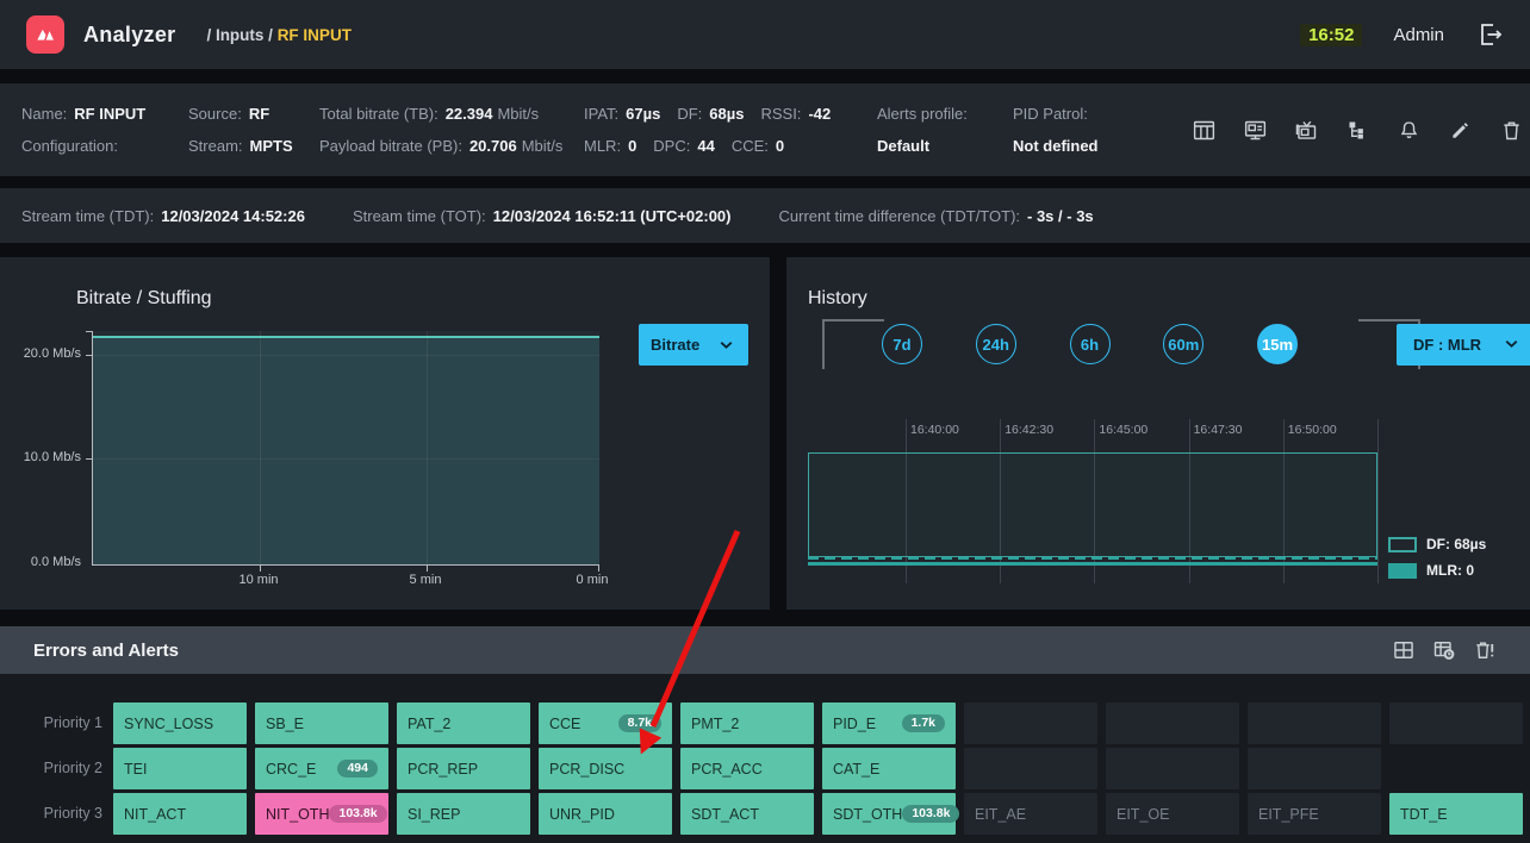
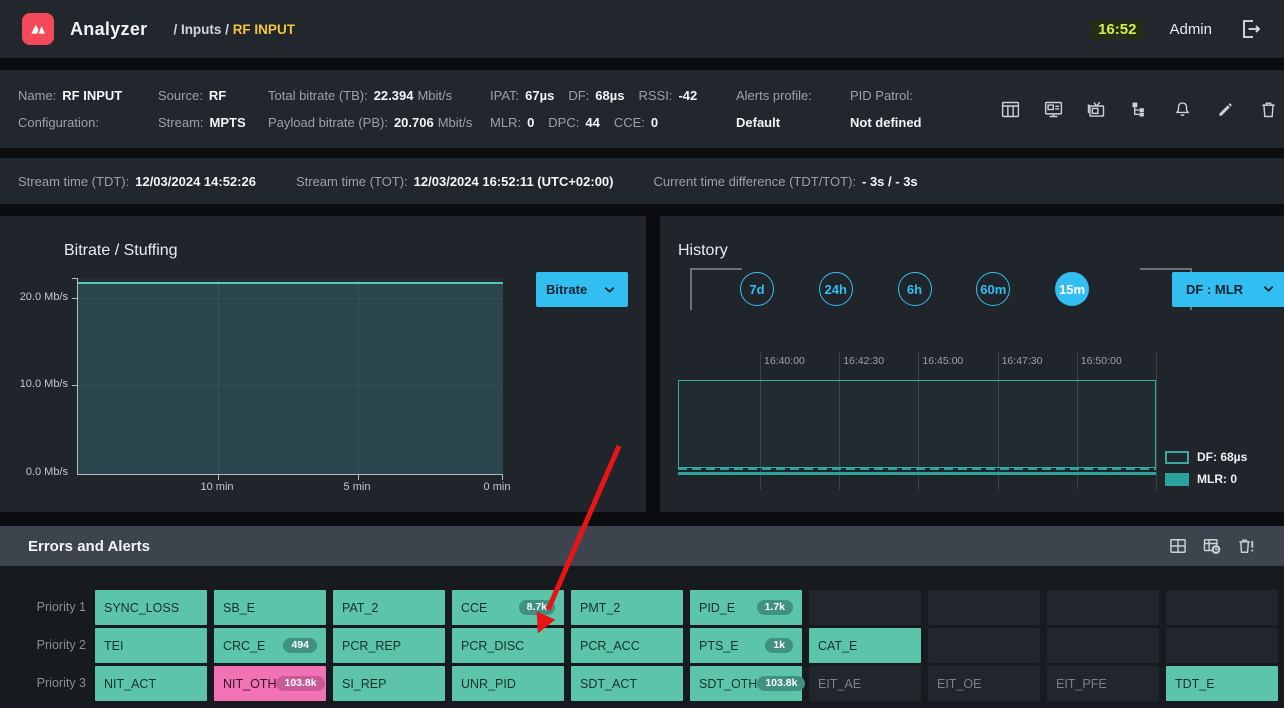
  Analyzer
  / Inputs / RF INPUT
  16:52
  Admin
  Name:
  RF INPUT
  Configuration:
  Source:
  RF
  Stream:
  MPTS
  Total bitrate (TB):
  22.394
  Mbit/s
  Payload bitrate (PB):
  20.706
  Mbit/s
  IPAT:
  67µs
  DF:
  68µs
  RSSI:
  -42
  MLR:
  0
  DPC:
  44
  CCE:
  0
  Alerts profile:
  Default
  PID Patrol:
  Not defined
  Stream time (TDT): 12/03/2024 14:52:26
  Stream time (TOT): 12/03/2024 16:52:11 (UTC+02:00)
  Current time difference (TDT/TOT): - 3s / - 3s
  Bitrate / Stuffing
  20.0 Mb/s
  10.0 Mb/s
  0.0 Mb/s
  10 min
  5 min
  0 min
  Bitrate
  History
  7d
  24h
  6h
  60m
  15m
  DF : MLR
  16:40:00
  16:42:30
  16:45:00
  16:47:30
  16:50:00
  DF: 68µs
  MLR: 0
  Errors and Alerts
  Priority 1
  SYNC_LOSS
  SB_E
  PAT_2
  CCE
  8.7k
  PMT_2
  PID_E
  1.7k
  Priority 2
  TEI
  CRC_E
  494
  PCR_REP
  PCR_DISC
  PCR_ACC
+ PTS_E
+ 1k
  CAT_E
  Priority 3
  NIT_ACT
  NIT_OTH
  103.8k
  SI_REP
  UNR_PID
  SDT_ACT
  SDT_OTH
  103.8k
  EIT_AE
  EIT_OE
  EIT_PFE
  TDT_E
